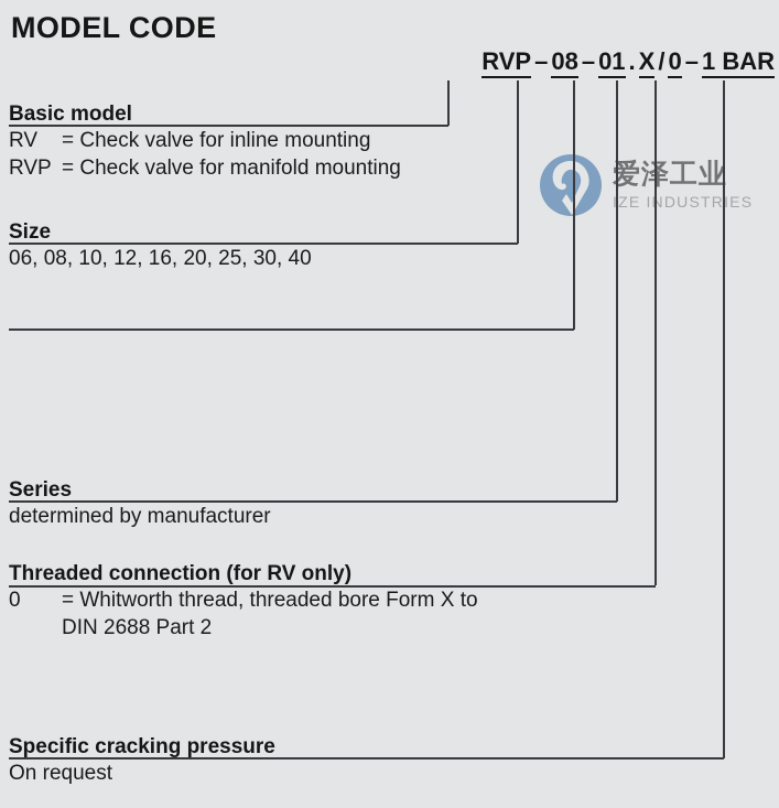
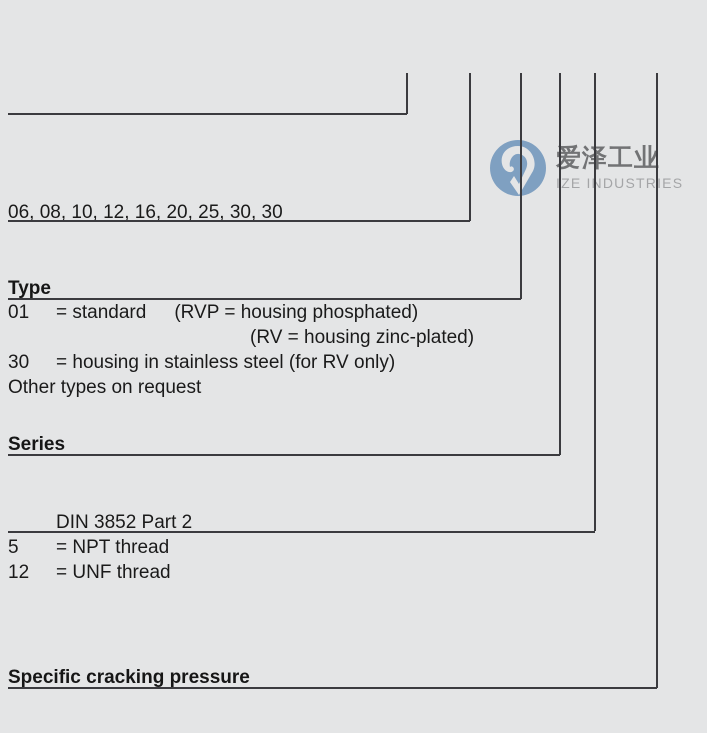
  爱工业
  ZE INDUSTRIES
- MODEL CODE
- RVP–08–01.X/0–1 BAR
- Basic model
- RV
- = Check valve for inline mounting
- RVP
- = Check valve for manifold mounting
- Size
- 06, 08, 10, 12, 16, 20, 25, 30, 40
+ 06, 08, 10, 12, 16, 20, 25, 30, 30
+ Type
+ 01
+ = standard
+ (RVP = housing phosphated)
+ (RV = housing zinc-plated)
+ 30
+ = housing in stainless steel (for RV only)
+ Other types on request
  Series
- determined by manufacturer
- Threaded connection (for RV only)
- 0
- = Whitworth thread, threaded bore Form X to
- DIN 2688 Part 2
+ DIN 3852 Part 2
+ 5
+ = NPT thread
+ 12
+ = UNF thread
  Specific cracking pressure
- On request
